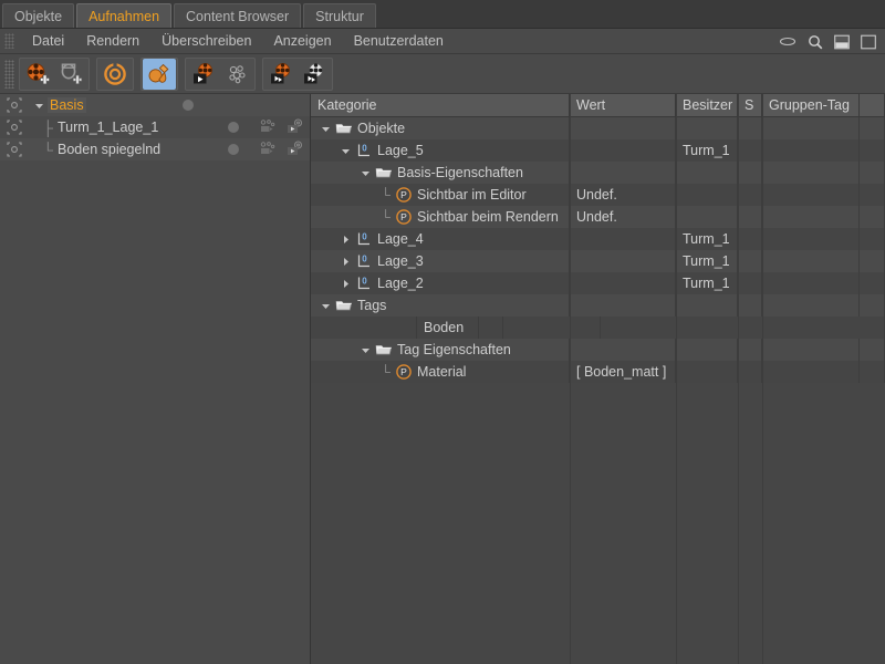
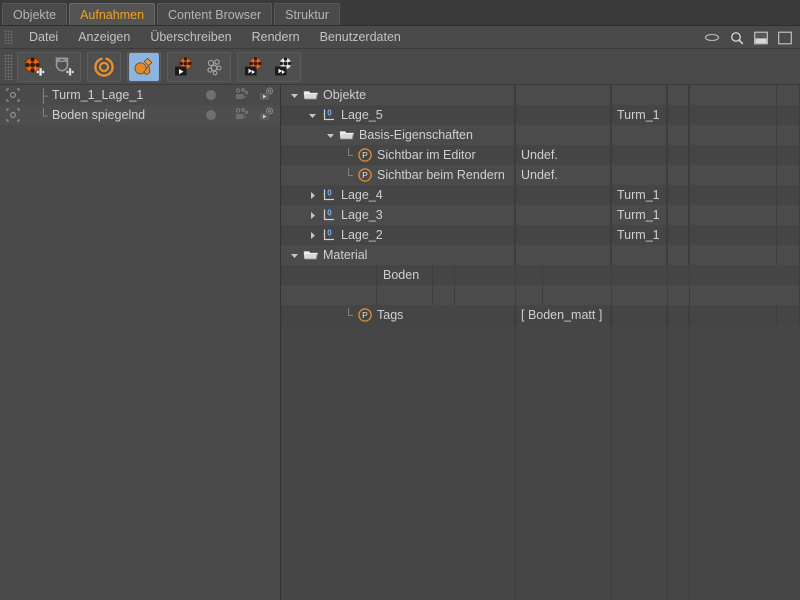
  Objekte
  Aufnahmen
  Content Browser
  Struktur
  Datei
- Rendern
+ Anzeigen
  Überschreiben
- Anzeigen
+ Rendern
  Benutzerdaten
- Basis
  ├
  Turm_1_Lage_1
  └
  Boden spiegelnd
- Kategorie
- Wert
- Besitzer
- S
- Gruppen-Tag
  Objekte
  0
  Lage_5
  Turm_1
  Basis-Eigenschaften
  └
  P
  Sichtbar im Editor
  Undef.
  └
  P
  Sichtbar beim Rendern
  Undef.
  0
  Lage_4
  Turm_1
  0
  Lage_3
  Turm_1
  0
  Lage_2
  Turm_1
- Tags
+ Material
  Boden
- Tag Eigenschaften
  └
  P
- Material
+ Tags
  [ Boden_matt ]
